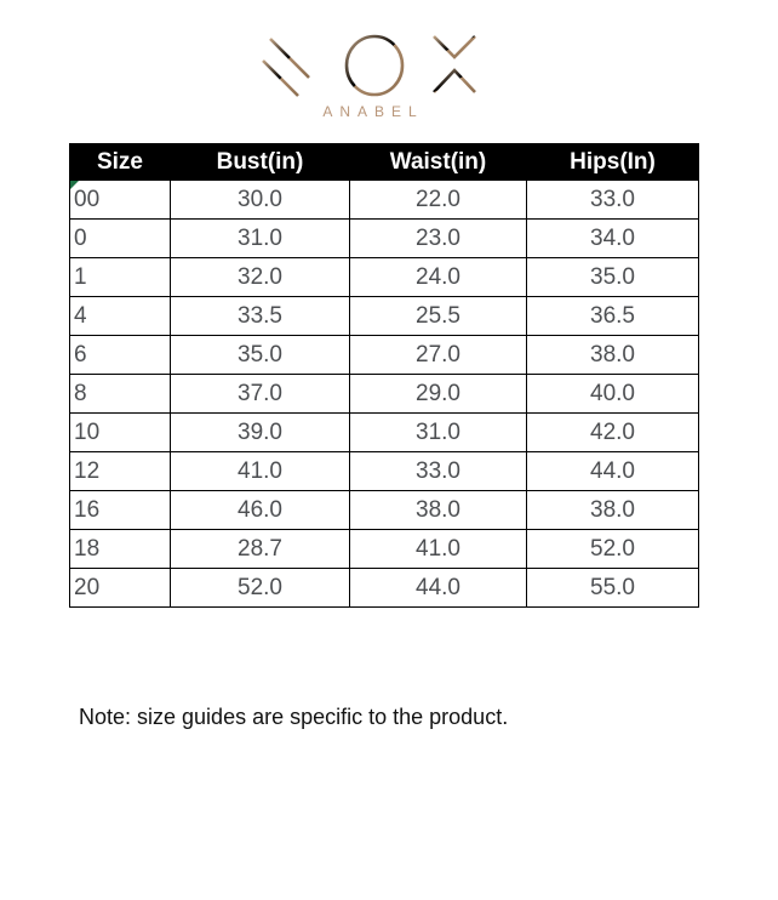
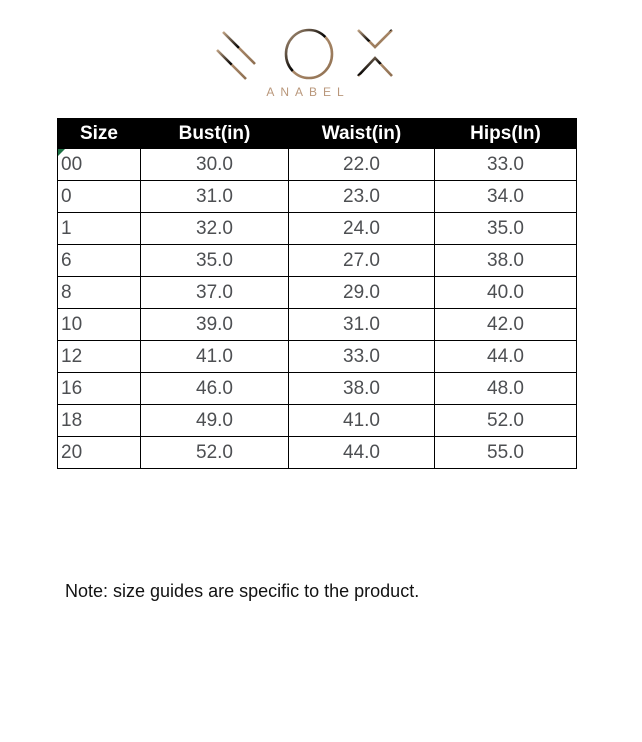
  ANABEL
  Size	Bust(in)	Waist(in)	Hips(In)
  00	30.0	22.0	33.0
  0	31.0	23.0	34.0
  1	32.0	24.0	35.0
- 4	33.5	25.5	36.5
  6	35.0	27.0	38.0
  8	37.0	29.0	40.0
  10	39.0	31.0	42.0
  12	41.0	33.0	44.0
- 16	46.0	38.0	38.0
+ 16	46.0	38.0	48.0
- 18	28.7	41.0	52.0
+ 18	49.0	41.0	52.0
  20	52.0	44.0	55.0
  Note: size guides are specific to the product.
